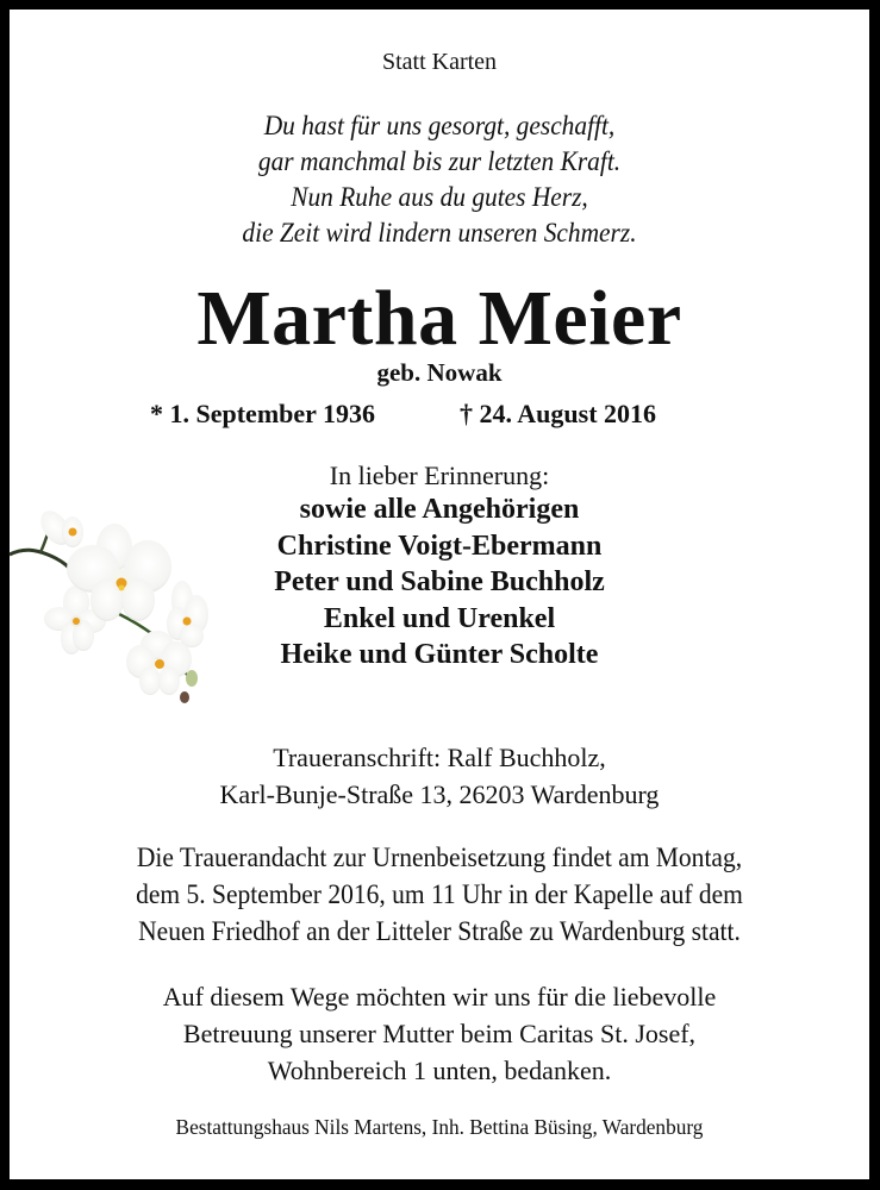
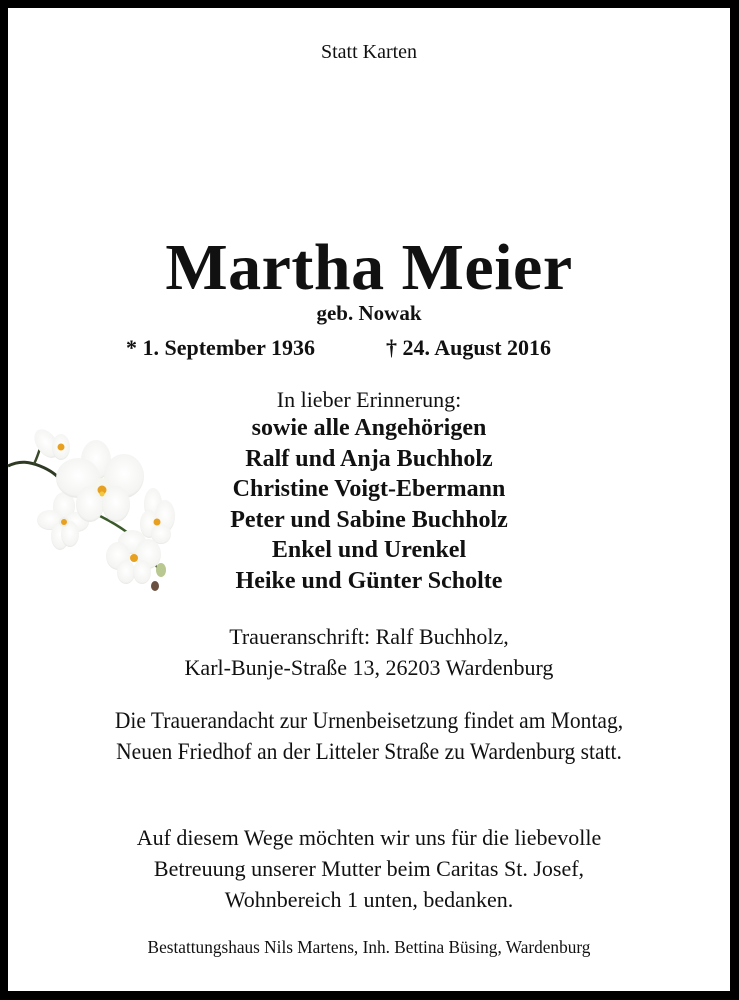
  Statt Karten
- Du hast für uns gesorgt, geschafft,
- gar manchmal bis zur letzten Kraft.
- Nun Ruhe aus du gutes Herz,
- die Zeit wird lindern unseren Schmerz.
  Martha Meier
  geb. Nowak
  * 1. September 1936
  † 24. August 2016
  In lieber Erinnerung:
  sowie alle Angehörigen
+ Ralf und Anja Buchholz
  Christine Voigt-Ebermann
  Peter und Sabine Buchholz
  Enkel und Urenkel
  Heike und Günter Scholte
  Traueranschrift: Ralf Buchholz,
  Karl-Bunje-Straße 13, 26203 Wardenburg
  Die Trauerandacht zur Urnenbeisetzung findet am Montag,
- dem 5. September 2016, um 11 Uhr in der Kapelle auf dem
  Neuen Friedhof an der Litteler Straße zu Wardenburg statt.
  Auf diesem Wege möchten wir uns für die liebevolle
  Betreuung unserer Mutter beim Caritas St. Josef,
  Wohnbereich 1 unten, bedanken.
  Bestattungshaus Nils Martens, Inh. Bettina Büsing, Wardenburg
